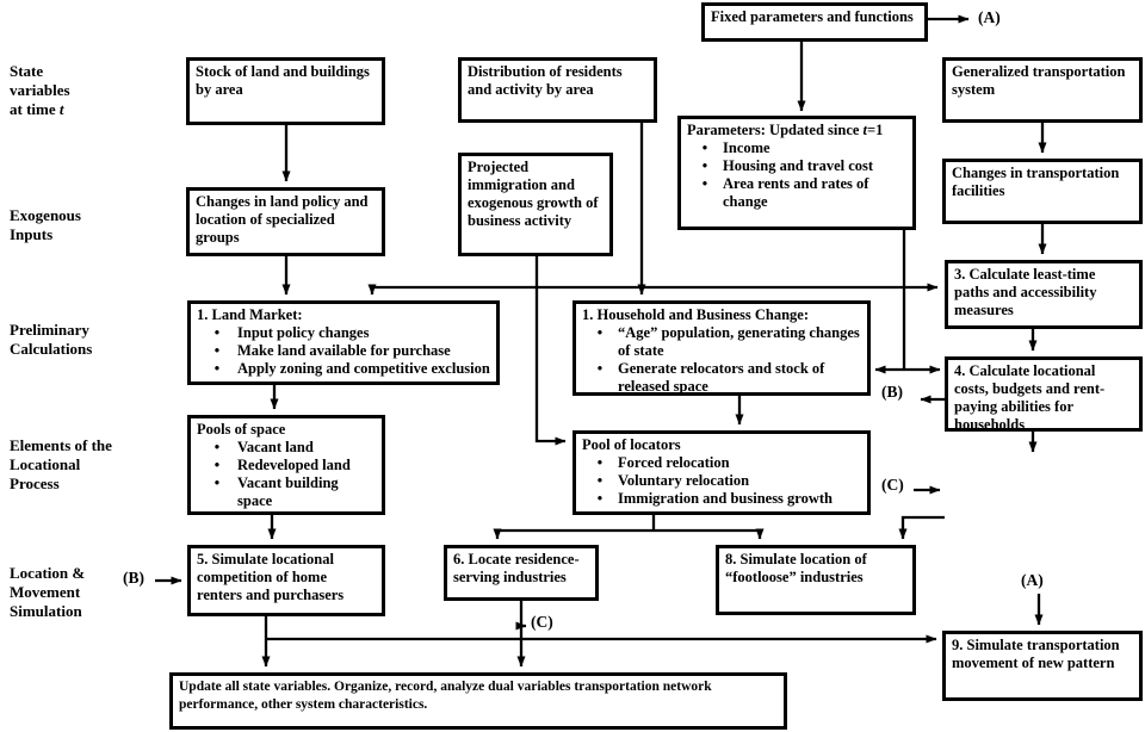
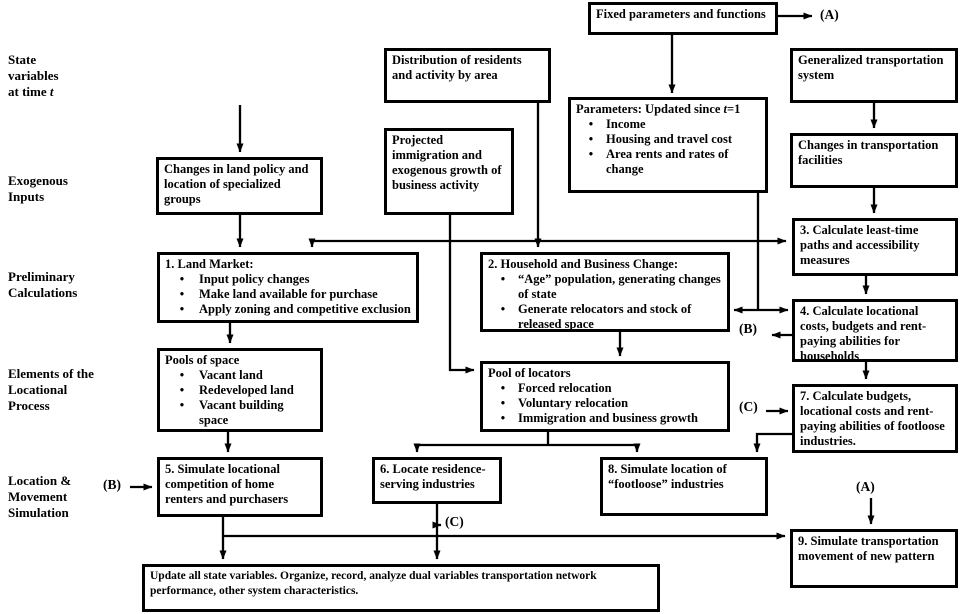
  State
  variables
  at time t
  Exogenous
  Inputs
  Preliminary
  Calculations
  Elements of the
  Locational
  Process
  Location &
  Movement
  Simulation
  (A)
  (A)
  (B)
  (B)
  (C)
  (C)
  Fixed parameters and functions
- Stock of land and buildings by area
  Distribution of residents and activity by area
  Generalized transportation system
  Parameters: Updated since t=1
  •
  Income
  •
  Housing and travel cost
  •
  Area rents and rates of change
  Projected immigration and exogenous growth of business activity
  Changes in transportation facilities
  Changes in land policy and location of specialized groups
  3. Calculate least-time paths and accessibility measures
  1. Land Market:
  •
  Input policy changes
  •
  Make land available for purchase
  •
  Apply zoning and competitive exclusion
- 1. Household and Business Change:
+ 2. Household and Business Change:
  •
  “Age” population, generating changes of state
  •
  Generate relocators and stock of released space
  4. Calculate locational costs, budgets and rent-paying abilities for households
  Pools of space
  •
  Vacant land
  •
  Redeveloped land
  •
  Vacant building space
  Pool of locators
  •
  Forced relocation
  •
  Voluntary relocation
  •
  Immigration and business growth
+ 7. Calculate budgets, locational costs and rent-paying abilities of footloose industries.
  5. Simulate locational competition of home renters and purchasers
  6. Locate residence-serving industries
  8. Simulate location of “footloose” industries
  9. Simulate transportation movement of new pattern
  Update all state variables. Organize, record, analyze dual variables transportation network performance, other system characteristics.
